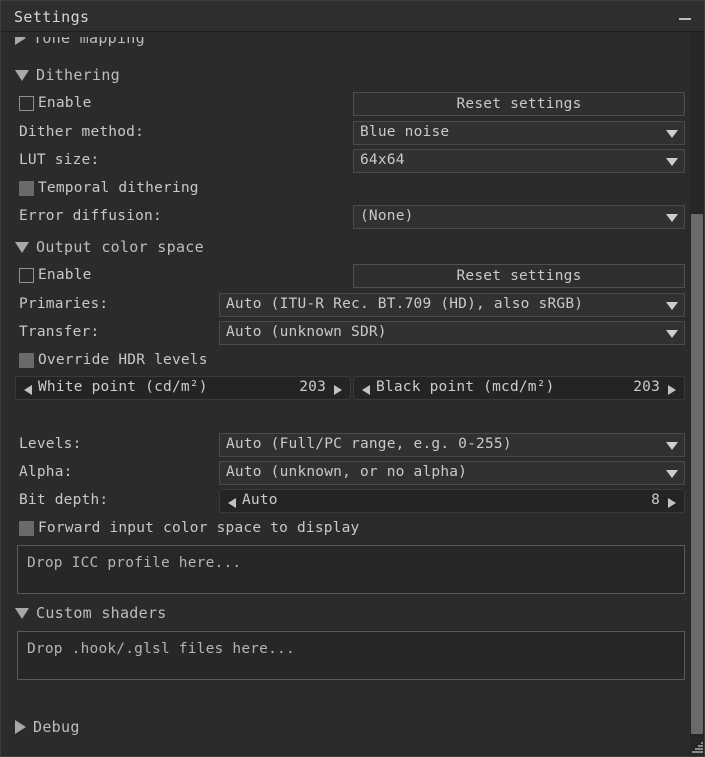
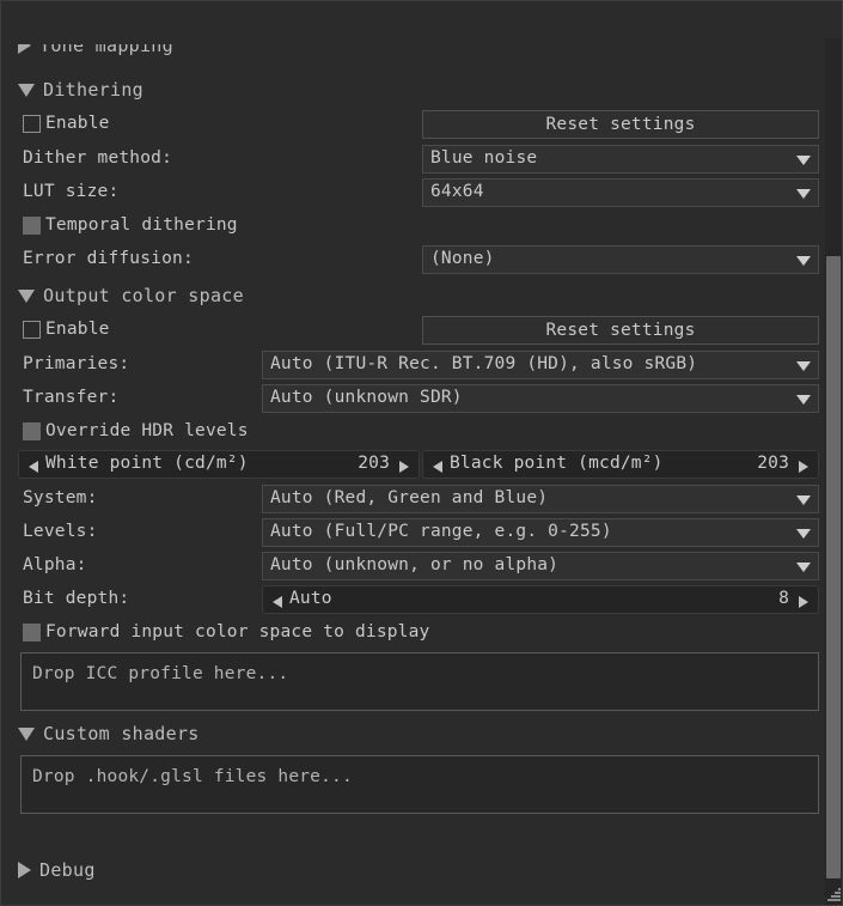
- Settings
  Tone mapping
  Dithering
  Enable
  Reset settings
  Dither method:
  Blue noise
  LUT size:
  64x64
  Temporal dithering
  Error diffusion:
  (None)
  Output color space
  Enable
  Reset settings
  Primaries:
  Auto (ITU-R Rec. BT.709 (HD), also sRGB)
  Transfer:
  Auto (unknown SDR)
  Override HDR levels
  White point (cd/m²)
  203
  Black point (mcd/m²)
  203
+ System:
+ Auto (Red, Green and Blue)
  Levels:
  Auto (Full/PC range, e.g. 0-255)
  Alpha:
  Auto (unknown, or no alpha)
  Bit depth:
  Auto
  8
  Forward input color space to display
  Drop ICC profile here...
  Custom shaders
  Drop .hook/.glsl files here...
  Debug
